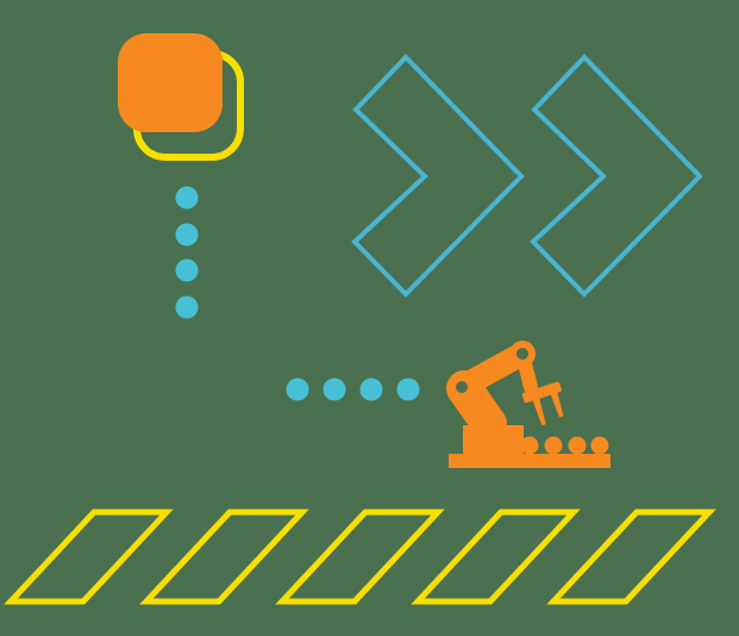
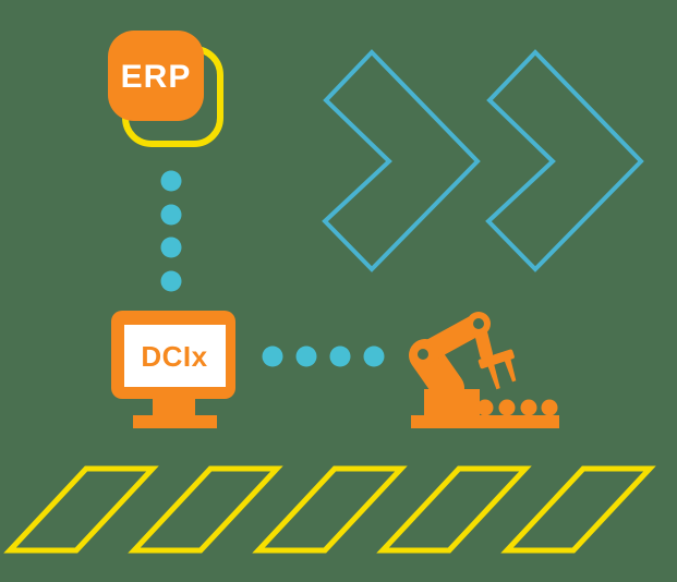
+ ERP
+ DCIx
